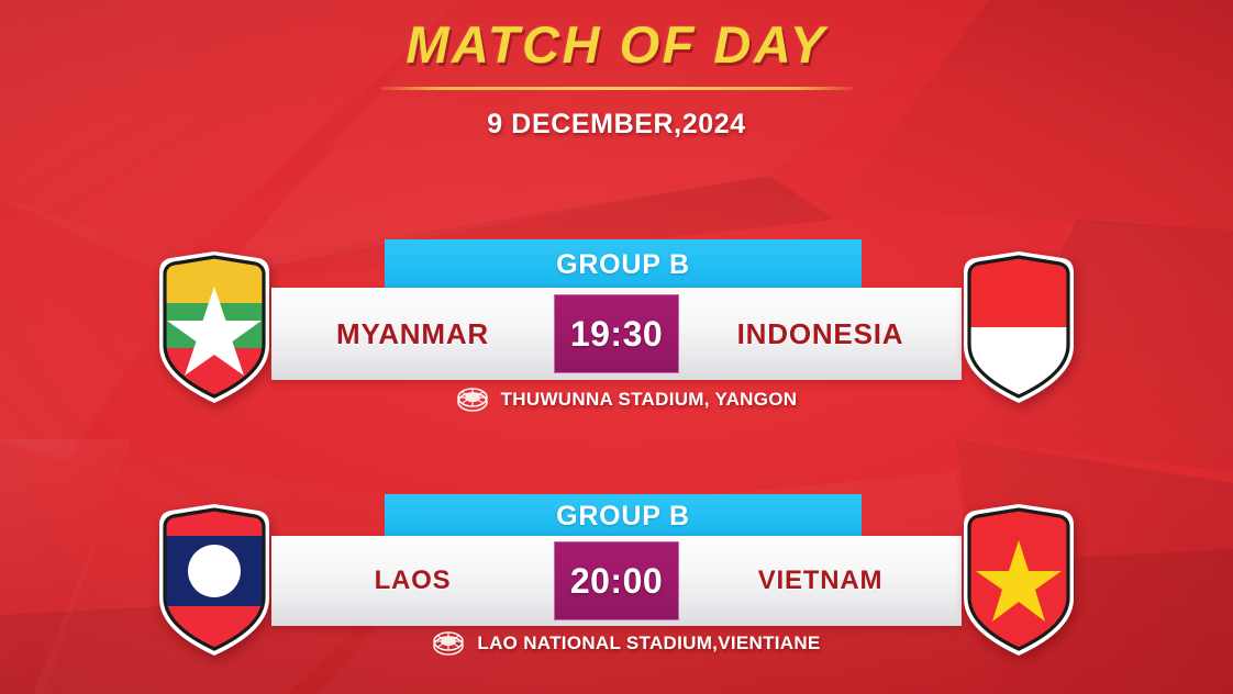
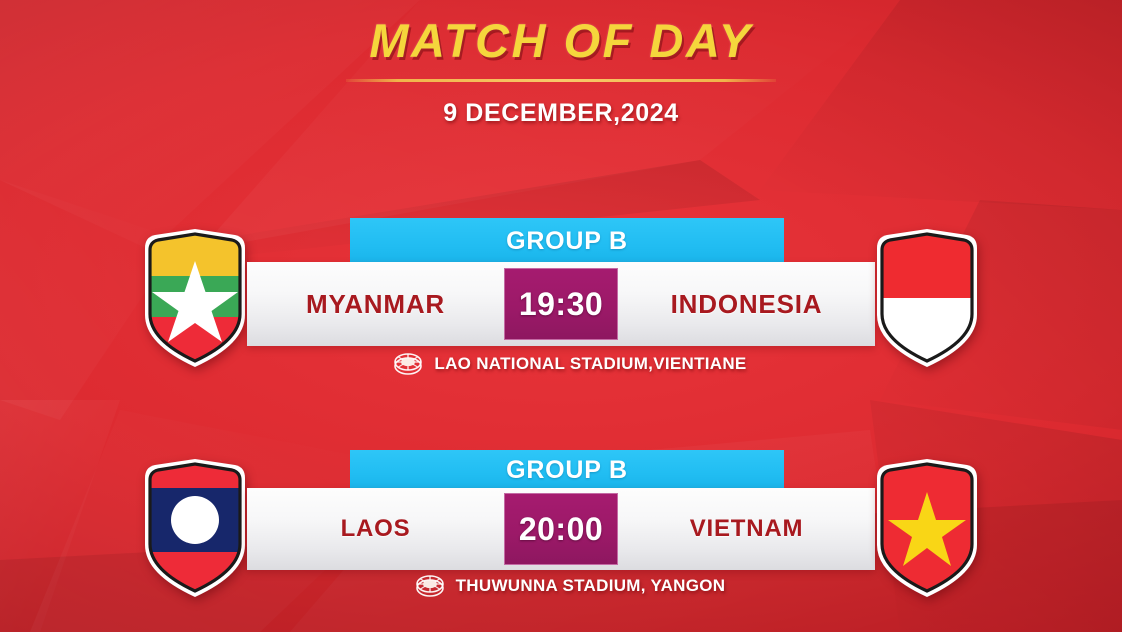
  MATCH OF DAY
  9 DECEMBER,2024
  GROUP B
  MYANMAR
  19:30
  INDONESIA
- THUWUNNA STADIUM, YANGON
+ LAO NATIONAL STADIUM,VIENTIANE
  GROUP B
  LAOS
  20:00
  VIETNAM
- LAO NATIONAL STADIUM,VIENTIANE
+ THUWUNNA STADIUM, YANGON
